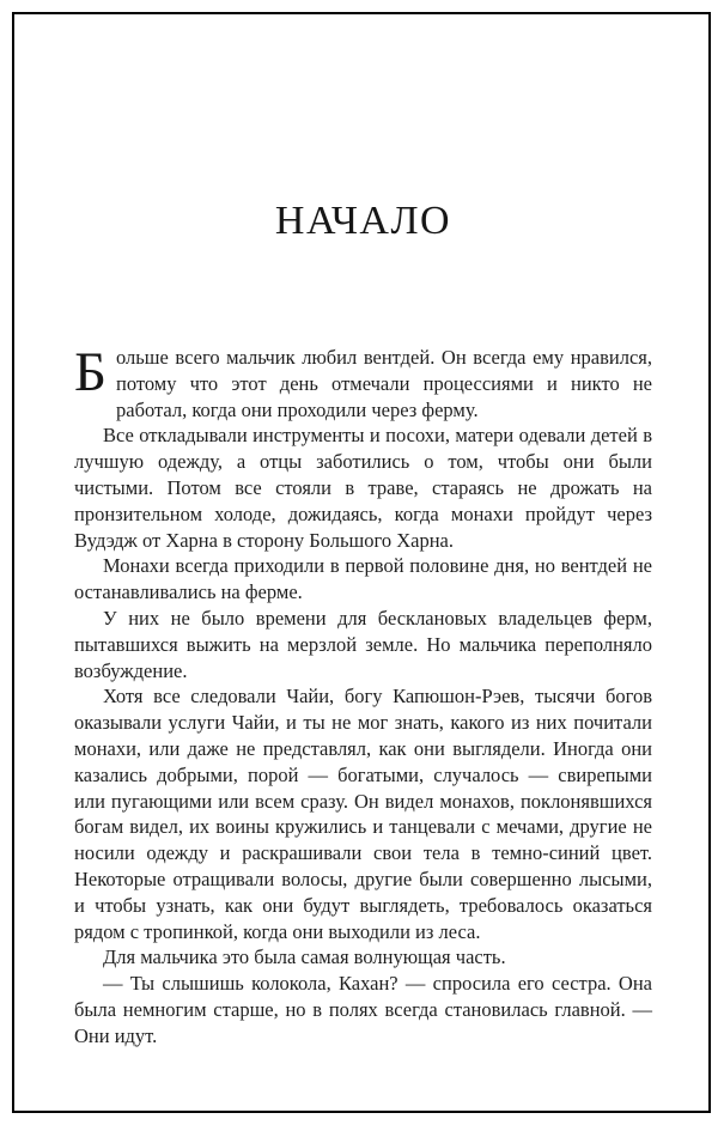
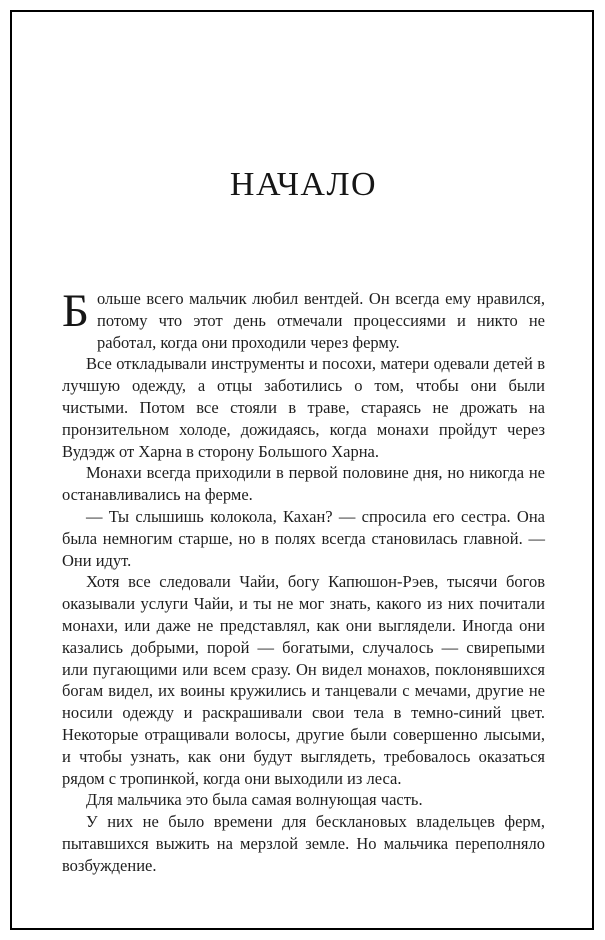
  НАЧАЛО
  Б
  ольше всего мальчик любил вентдей. Он всегда ему нравился, потому что этот день отмечали процессиями и никто не работал, когда они проходили через ферму.
  Все откладывали инструменты и посохи, матери одевали детей в лучшую одежду, а отцы заботились о том, чтобы они были чистыми. Потом все стояли в траве, стараясь не дрожать на пронзительном холоде, дожидаясь, когда монахи пройдут через Вудэдж от Харна в сторону Большого Харна.
- Монахи всегда приходили в первой половине дня, но вентдей не останавливались на ферме.
+ Монахи всегда приходили в первой половине дня, но никогда не останавливались на ферме.
- У них не было времени для бесклановых владельцев ферм, пытавшихся выжить на мерзлой земле. Но мальчика переполняло возбуждение.
+ — Ты слышишь колокола, Кахан? — спросила его сестра. Она была немногим старше, но в полях всегда становилась главной. — Они идут.
  Хотя все следовали Чайи, богу Капюшон-Рэев, тысячи богов оказывали услуги Чайи, и ты не мог знать, какого из них почитали монахи, или даже не представлял, как они выглядели. Иногда они казались добрыми, порой — богатыми, случалось — свирепыми или пугающими или всем сразу. Он видел монахов, поклонявшихся богам видел, их воины кружились и танцевали с мечами, другие не носили одежду и раскрашивали свои тела в темно-синий цвет. Некоторые отращивали волосы, другие были совершенно лысыми, и чтобы узнать, как они будут выглядеть, требовалось оказаться рядом с тропинкой, когда они выходили из леса.
  Для мальчика это была самая волнующая часть.
- — Ты слышишь колокола, Кахан? — спросила его сестра. Она была немногим старше, но в полях всегда становилась главной. — Они идут.
+ У них не было времени для бесклановых владельцев ферм, пытавшихся выжить на мерзлой земле. Но мальчика переполняло возбуждение.
